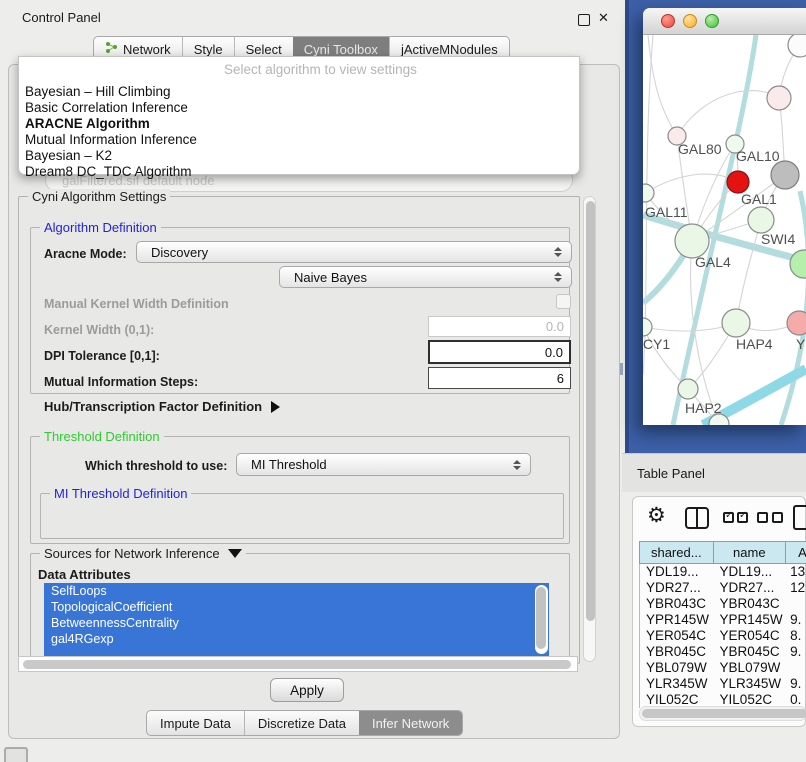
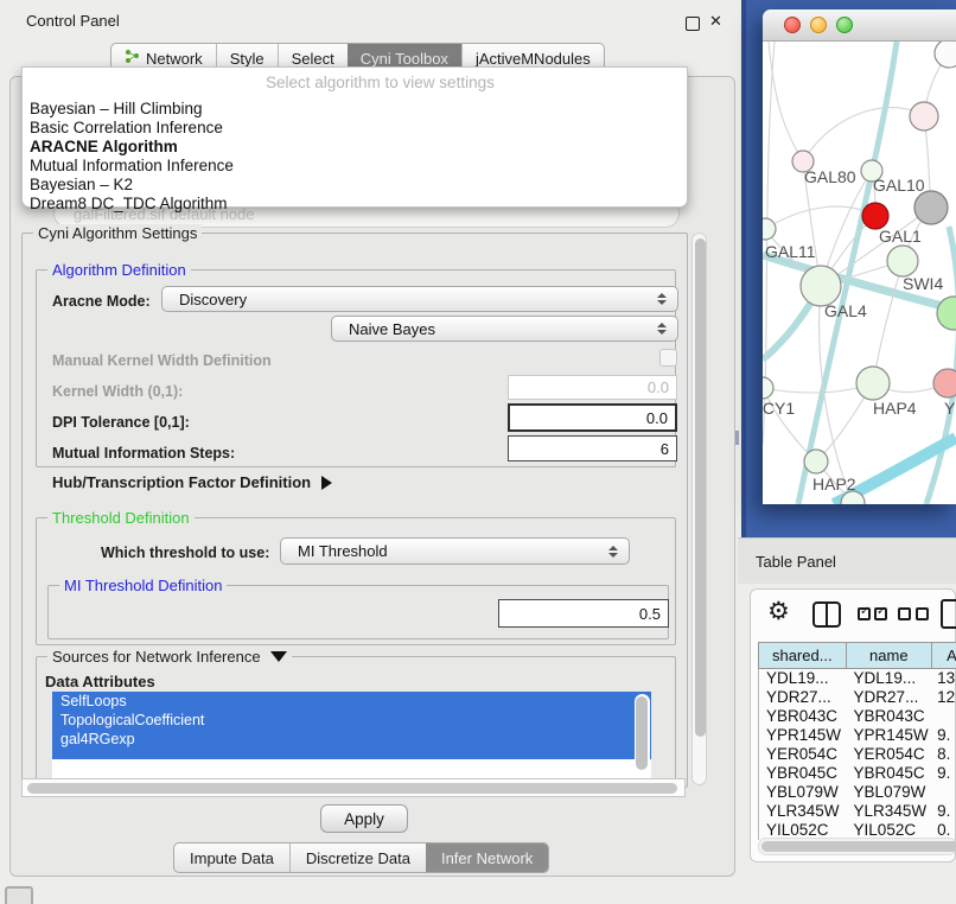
  Control Panel
  ✕
  Network
  Style
  Select
  Cyni Toolbox
  jActiveMNodules
  galFiltered.sif default node
  Select algorithm to view settings
  Bayesian – Hill Climbing
  Basic Correlation Inference
  ARACNE Algorithm
  Mutual Information Inference
  Bayesian – K2
  Dream8 DC_TDC Algorithm
  Cyni Algorithm Settings
  Algorithm Definition
  Aracne Mode:
  Discovery
  Naive Bayes
  Manual Kernel Width Definition
  Kernel Width (0,1):
  0.0
  DPI Tolerance [0,1]:
  0.0
  Mutual Information Steps:
  6
  Hub/Transcription Factor Definition
  Threshold Definition
  Which threshold to use:
  MI Threshold
  MI Threshold Definition
+ 0.5
  Sources for Network Inference
  Data Attributes
  SelfLoops
  TopologicalCoefficient
- BetweennessCentrality
  gal4RGexp
  Apply
  Impute Data
  Discretize Data
  Infer Network
  GAL80
  GAL10
  GAL11
  GAL1
  SWI4
  GAL4
  CY1
  HAP4
  Y
  HAP2
  Table Panel
  ⚙
  shared...
  name
  A
  YDL19...
  YDL19...
  13
  YDR27...
  YDR27...
  12
  YBR043C
  YBR043C
  YPR145W
  YPR145W
  9.
  YER054C
  YER054C
  8.
  YBR045C
  YBR045C
  9.
  YBL079W
  YBL079W
  YLR345W
  YLR345W
  9.
  YIL052C
  YIL052C
  0.
